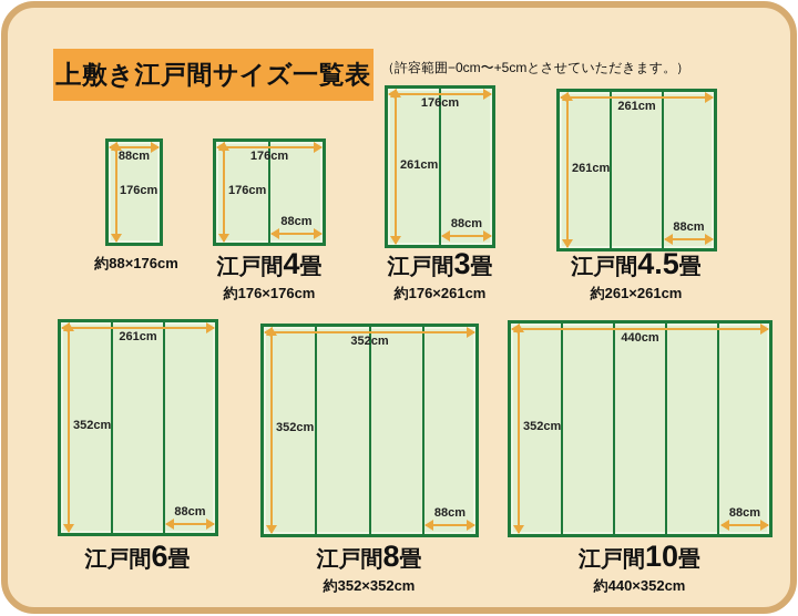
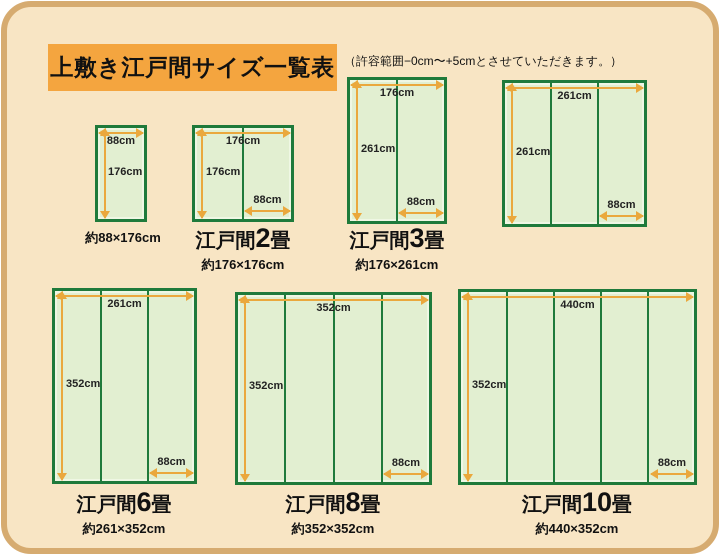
  上敷き江戸間サイズ一覧表
  （許容範囲−0cm〜+5cmとさせていただきます。）
  88cm
  176cm
  約88×176cm
  176cm
  176cm
  88cm
- 江戸間4畳
+ 江戸間2畳
  約176×176cm
  176cm
  261cm
  88cm
  江戸間3畳
  約176×261cm
  261cm
  261cm
  88cm
- 江戸間4.5畳
- 約261×261cm
  261cm
  352cm
  88cm
  江戸間6畳
+ 約261×352cm
  352cm
  352cm
  88cm
  江戸間8畳
  約352×352cm
  440cm
  352cm
  88cm
  江戸間10畳
  約440×352cm
